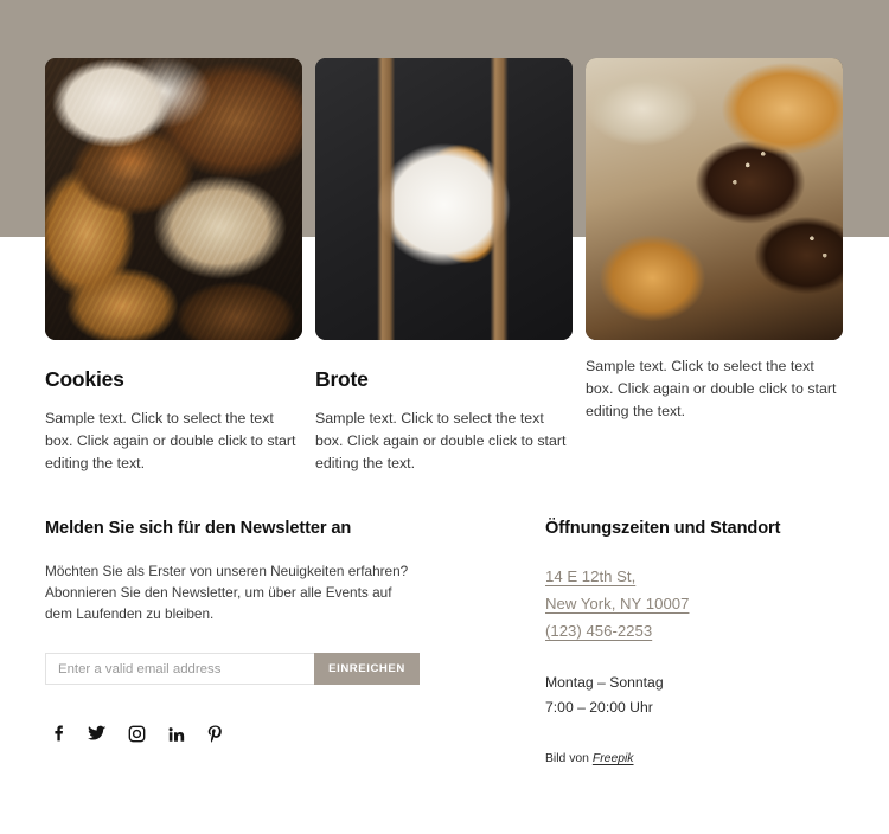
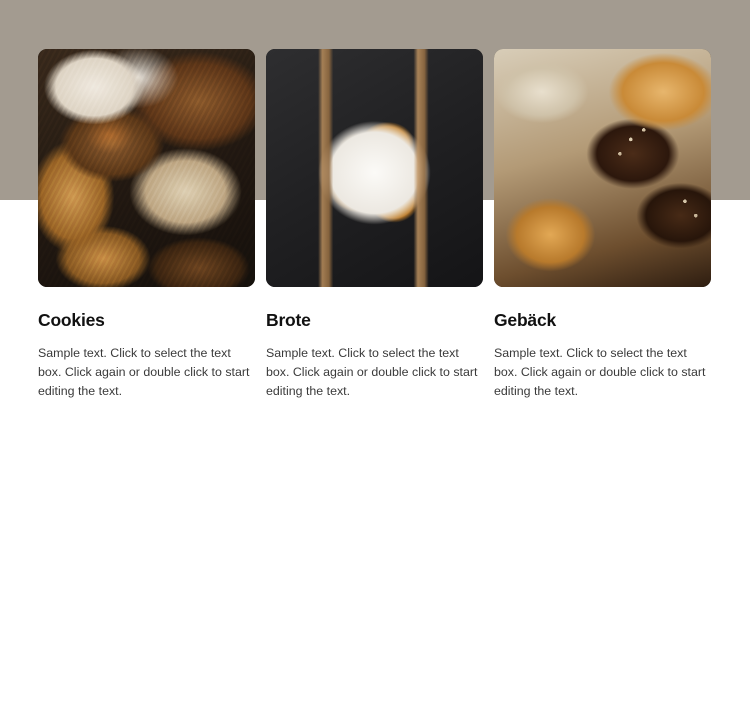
  Cookies
  Sample text. Click to select the text box. Click again or double click to start editing the text.
  Brote
  Sample text. Click to select the text box. Click again or double click to start editing the text.
+ Gebäck
  Sample text. Click to select the text box. Click again or double click to start editing the text.
- Melden Sie sich für den Newsletter an
- Möchten Sie als Erster von unseren Neuigkeiten erfahren? Abonnieren Sie den Newsletter, um über alle Events auf dem Laufenden zu bleiben.
- Enter a valid email address
- EINREICHEN
- Öffnungszeiten und Standort
- 14 E 12th St,
- New York, NY 10007
- (123) 456-2253
- Montag – Sonntag
- 7:00 – 20:00 Uhr
- Bild von Freepik
